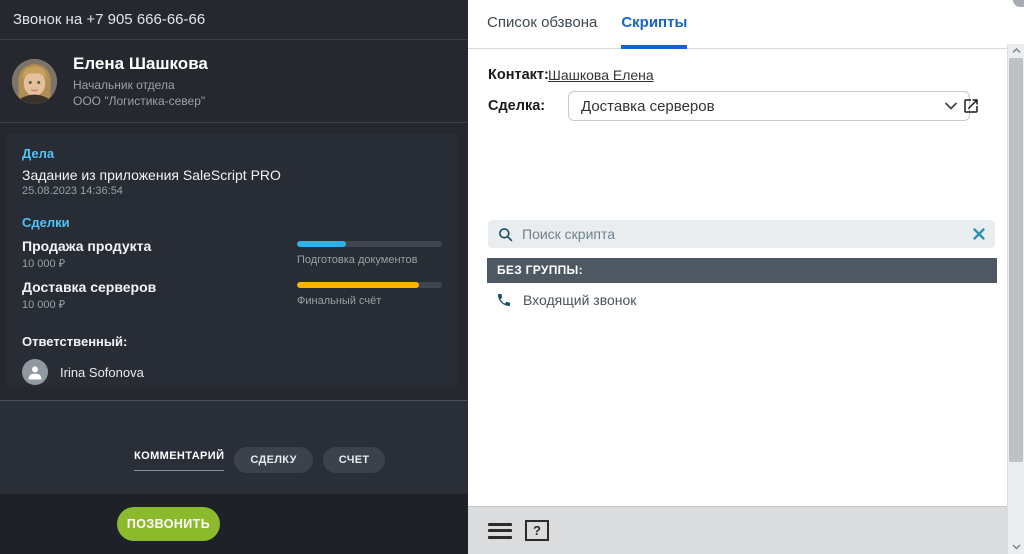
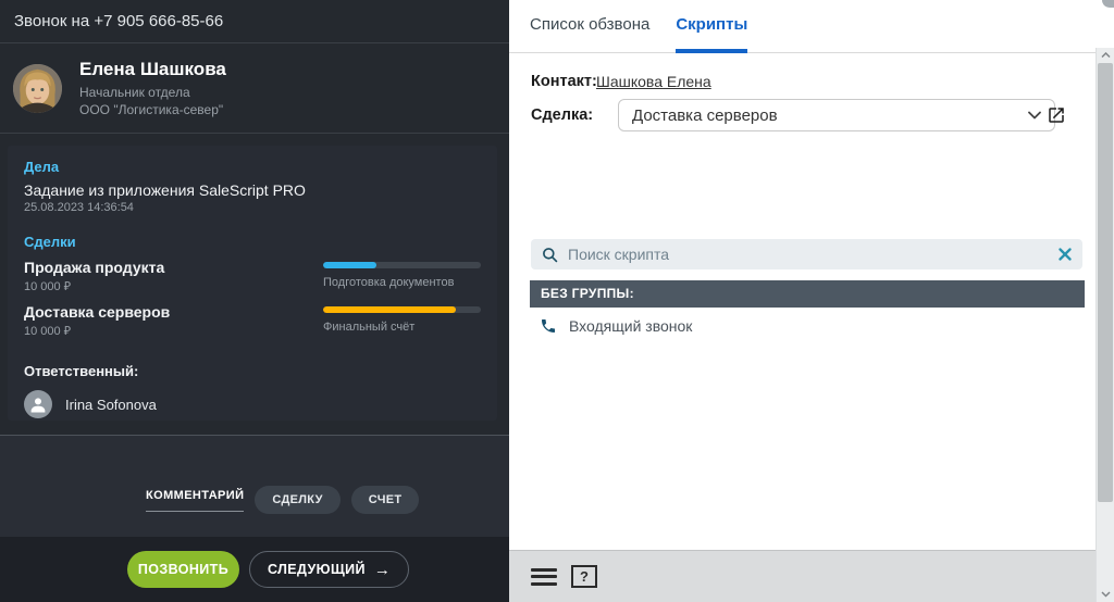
- Звонок на +7 905 666-66-66
+ Звонок на +7 905 666-85-66
  Елена Шашкова
  Начальник отдела
  ООО "Логистика-север"
  Дела
  Задание из приложения SaleScript PRO
  25.08.2023 14:36:54
  Сделки
  Продажа продукта
  10 000 ₽
  Подготовка документов
  Доставка серверов
  10 000 ₽
  Финальный счёт
  Ответственный:
  Irina Sofonova
  КОММЕНТАРИЙ
  СДЕЛКУ
  СЧЕТ
  ПОЗВОНИТЬ
+ СЛЕДУЮЩИЙ
+ →
  Список обзвона
  Скрипты
  Контакт:
  Шашкова Елена
  Сделка:
  Доставка серверов
  Поиск скрипта
  БЕЗ ГРУППЫ:
  Входящий звонок
  ?
